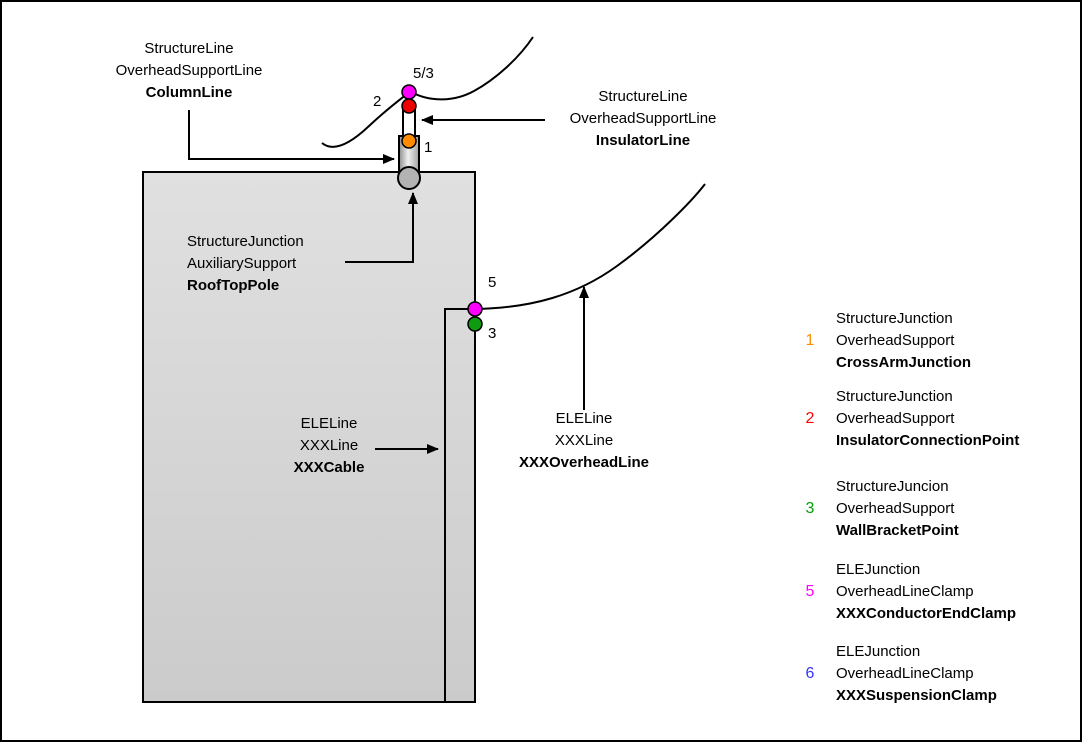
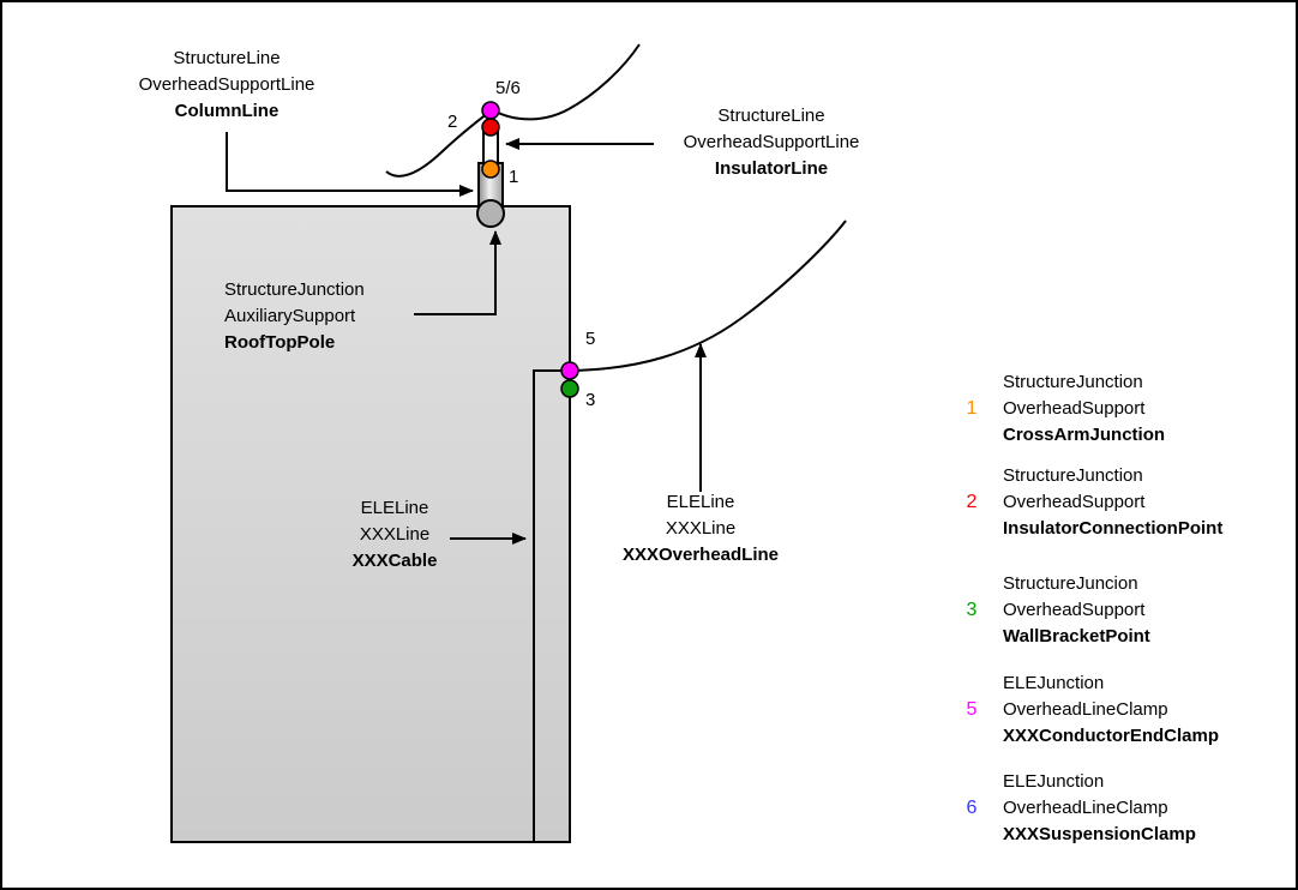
  StructureLine
  OverheadSupportLine
  ColumnLine
  StructureLine
  OverheadSupportLine
  InsulatorLine
  StructureJunction
  AuxiliarySupport
  RoofTopPole
  ELELine
  XXXLine
  XXXCable
  ELELine
  XXXLine
  XXXOverheadLine
- 5/3
+ 5/6
  2
  1
  5
  3
  1
  StructureJunction
  OverheadSupport
  CrossArmJunction
  2
  StructureJunction
  OverheadSupport
  InsulatorConnectionPoint
  3
  StructureJuncion
  OverheadSupport
  WallBracketPoint
  5
  ELEJunction
  OverheadLineClamp
  XXXConductorEndClamp
  6
  ELEJunction
  OverheadLineClamp
  XXXSuspensionClamp
